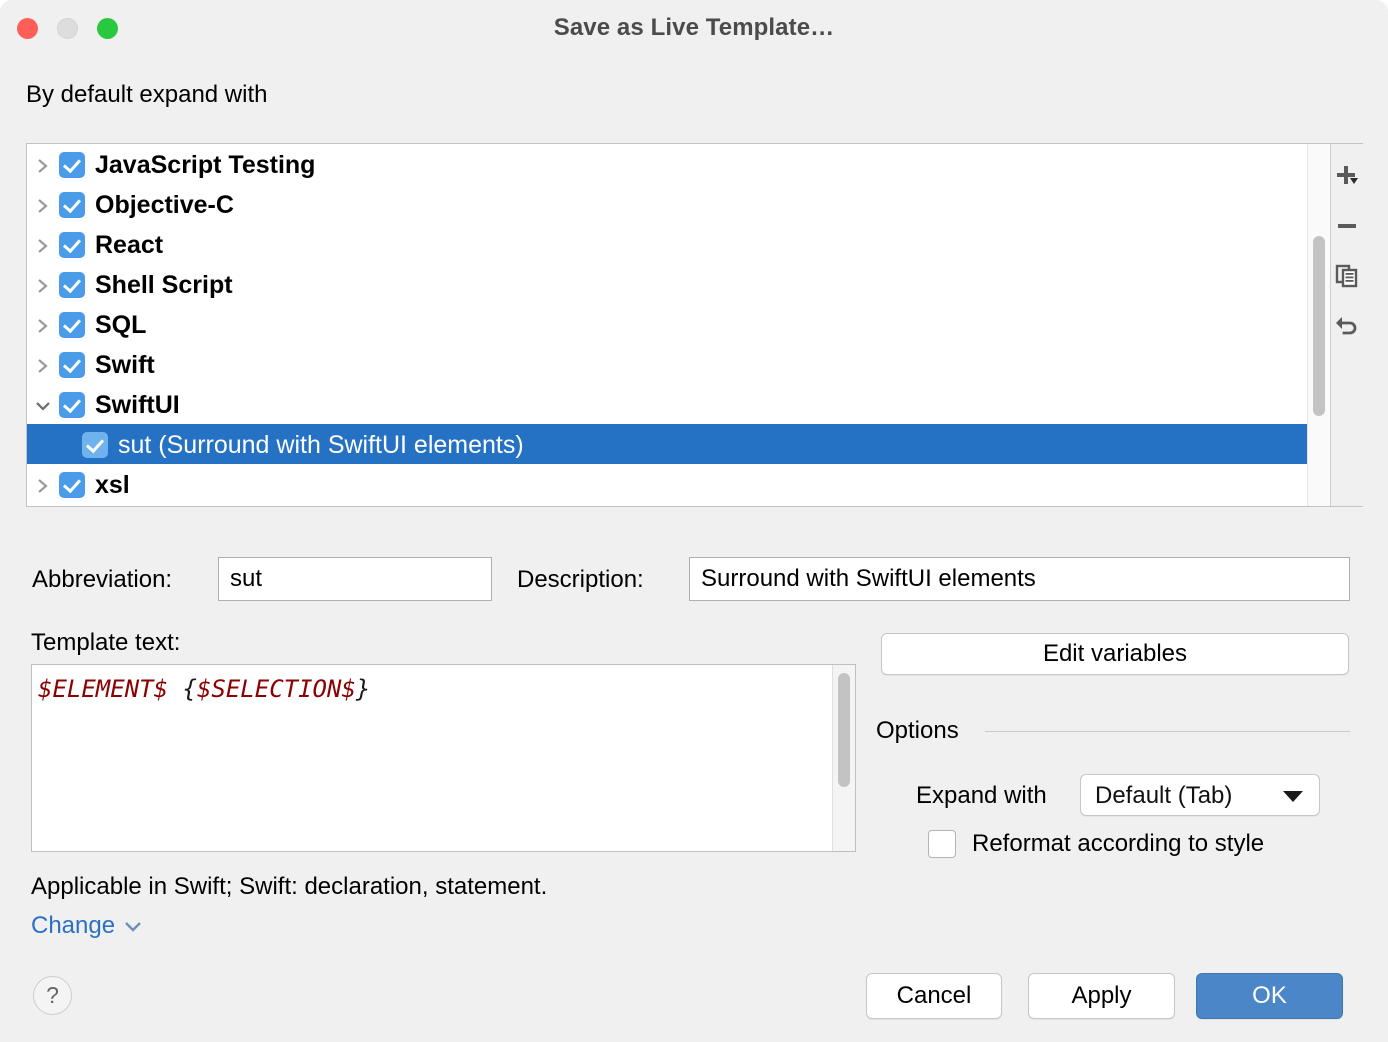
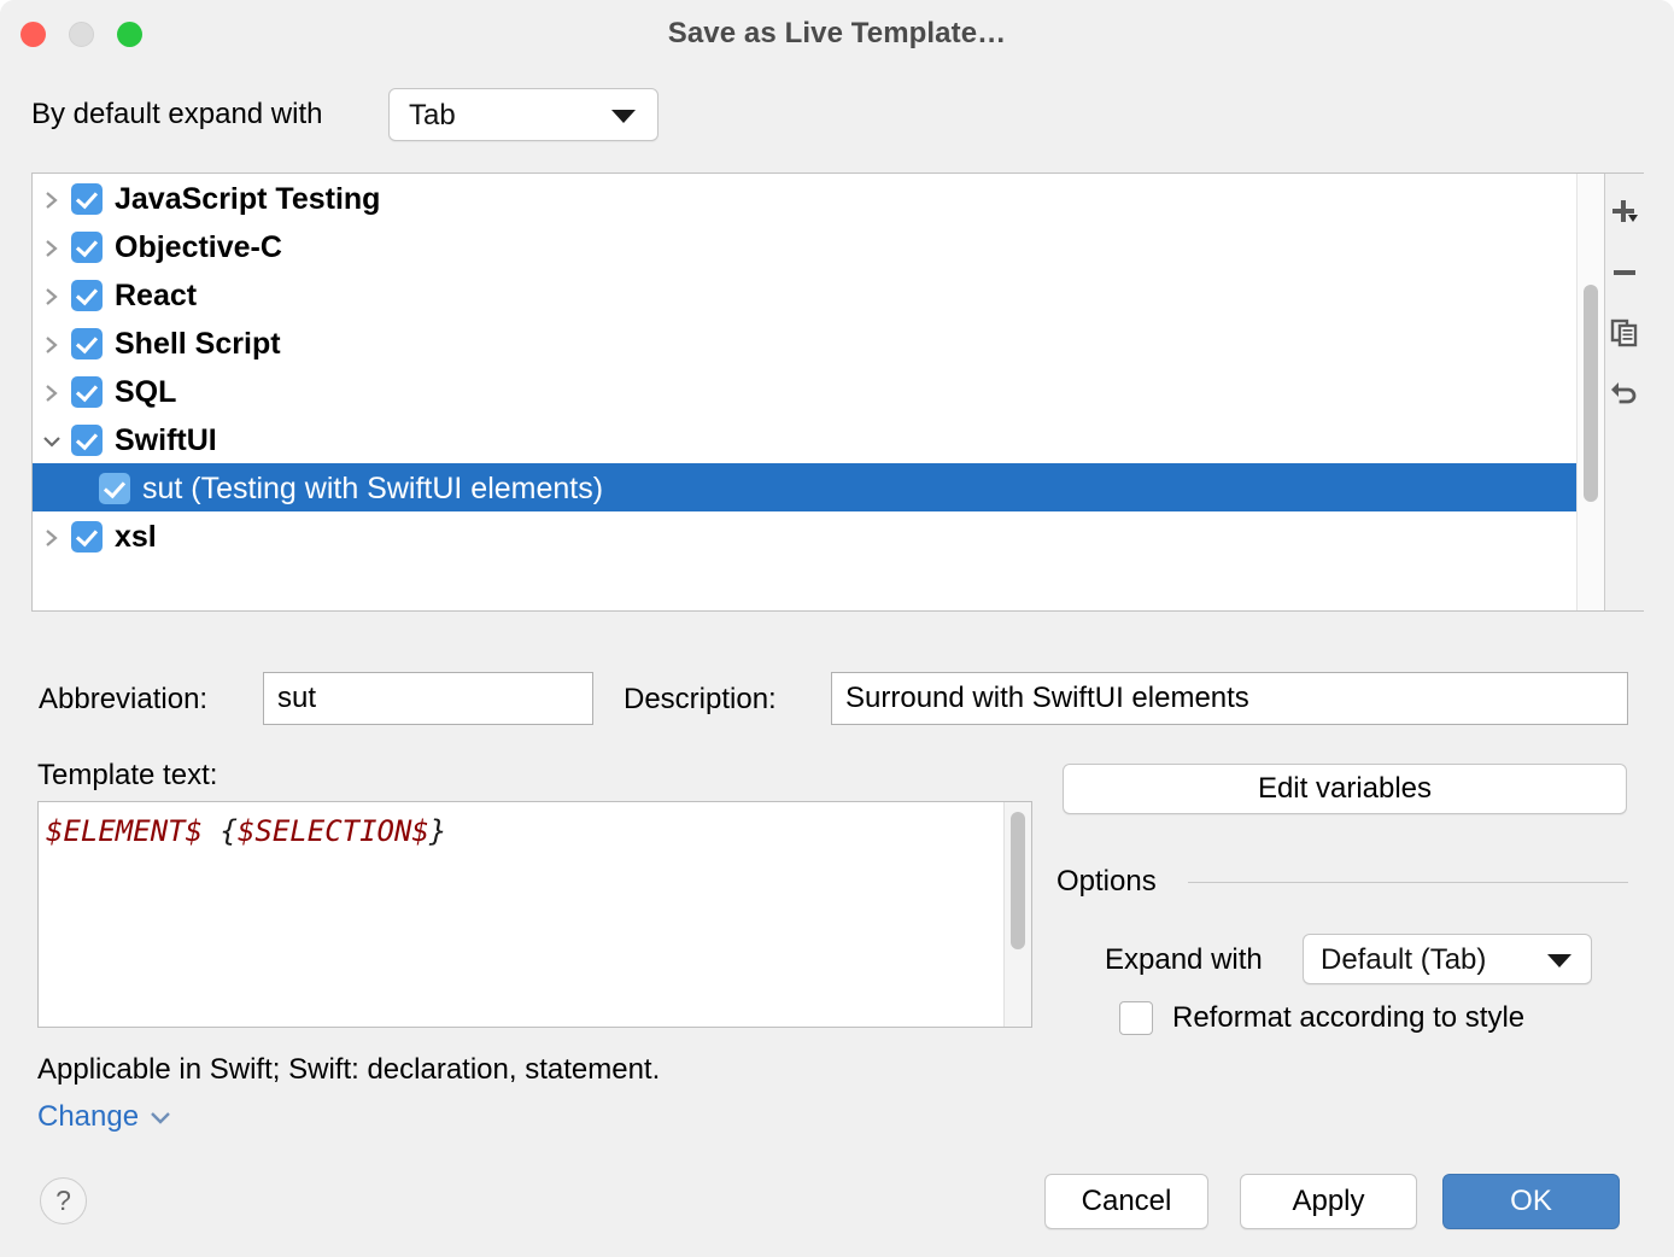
  Save as Live Template…
  By default expand with
+ Tab
  JavaScript Testing
  Objective-C
  React
  Shell Script
  SQL
- Swift
  SwiftUI
- sut (Surround with SwiftUI elements)
+ sut (Testing with SwiftUI elements)
  xsl
  Abbreviation:
  sut
  Description:
  Surround with SwiftUI elements
  Template text:
  $ELEMENT$ {$SELECTION$}
  Applicable in Swift; Swift: declaration, statement.
  Change
  Edit variables
  Options
  Expand with
  Default (Tab)
  Reformat according to style
  ?
  Cancel
  Apply
  OK
